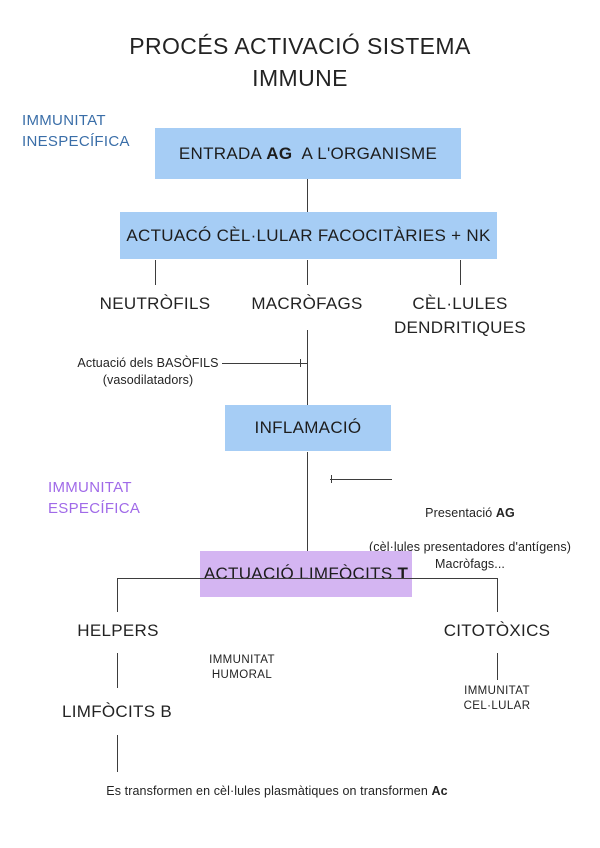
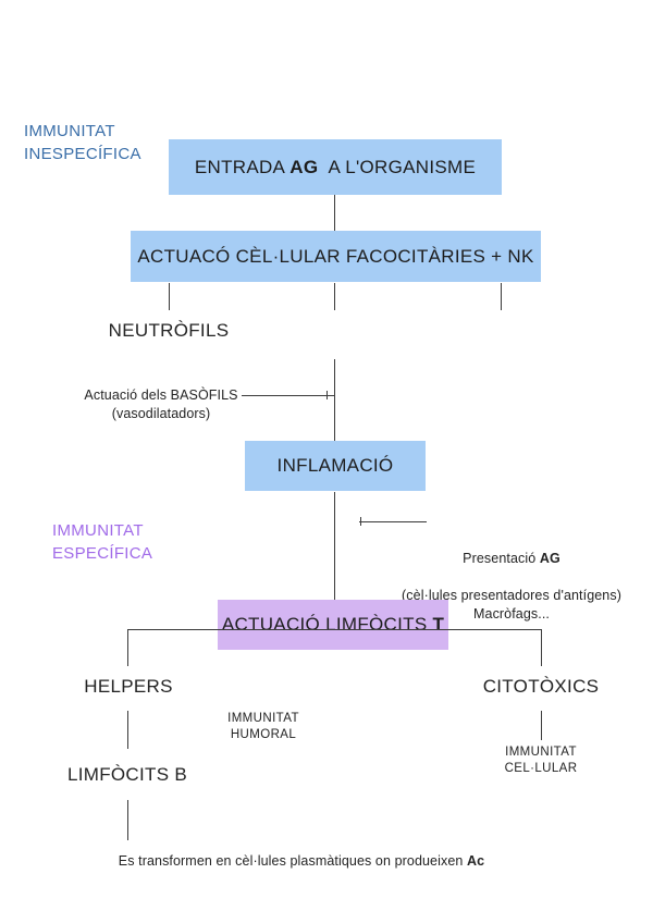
- PROCÉS ACTIVACIÓ SISTEMA
- IMMUNE
  IMMUNITAT
  INESPECÍFICA
  IMMUNITAT
  ESPECÍFICA
  ENTRADA
  AG
  A L'ORGANISME
  ACTUACÓ CÈL·LULAR FACOCITÀRIES + NK
  NEUTRÒFILS
- MACRÒFAGS
- CÈL·LULES
- DENDRITIQUES
  Actuació dels BASÒFILS
  (vasodilatadors)
  INFLAMACIÓ
  Presentació AG (cèl·lules presentadores d'antígens)
  Macròfags...
  ACTUACIÓ LIMFÒCITS
  T
  HELPERS
  CITOTÒXICS
  IMMUNITAT
  HUMORAL
  IMMUNITAT
  CEL·LULAR
  LIMFÒCITS B
- Es transformen en cèl·lules plasmàtiques on transformen Ac
+ Es transformen en cèl·lules plasmàtiques on produeixen Ac
